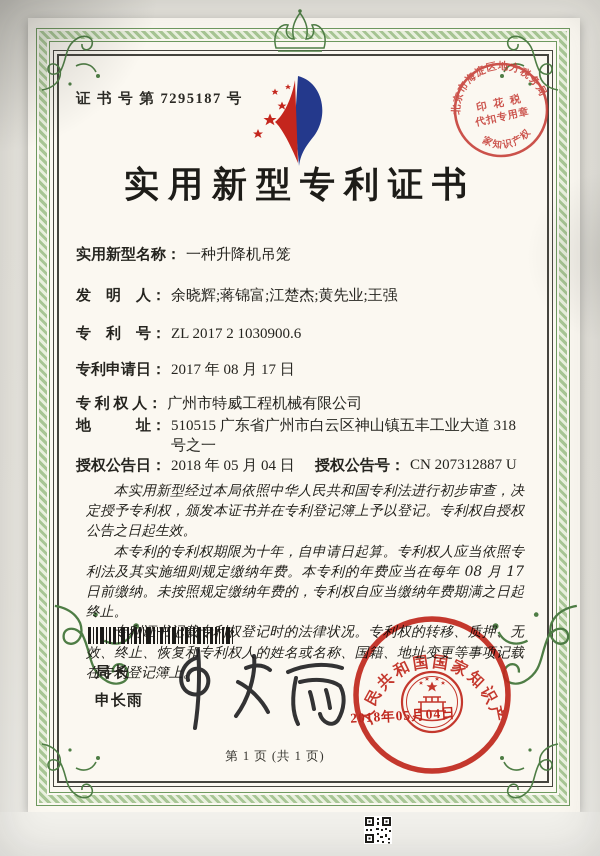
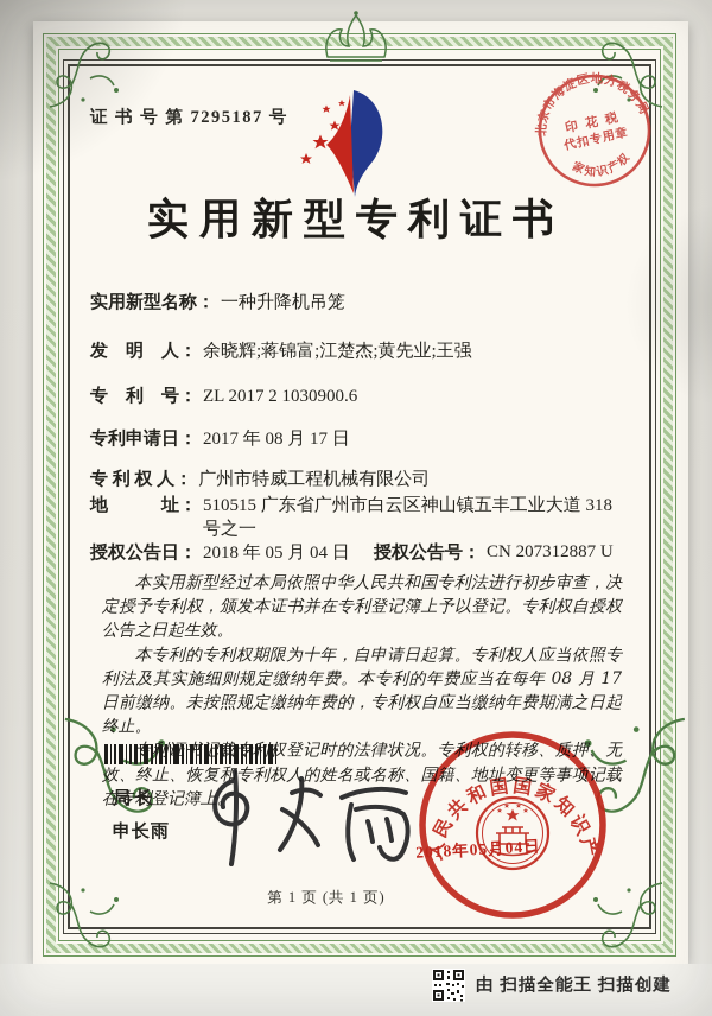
+ 由 扫描全能王 扫描创建
